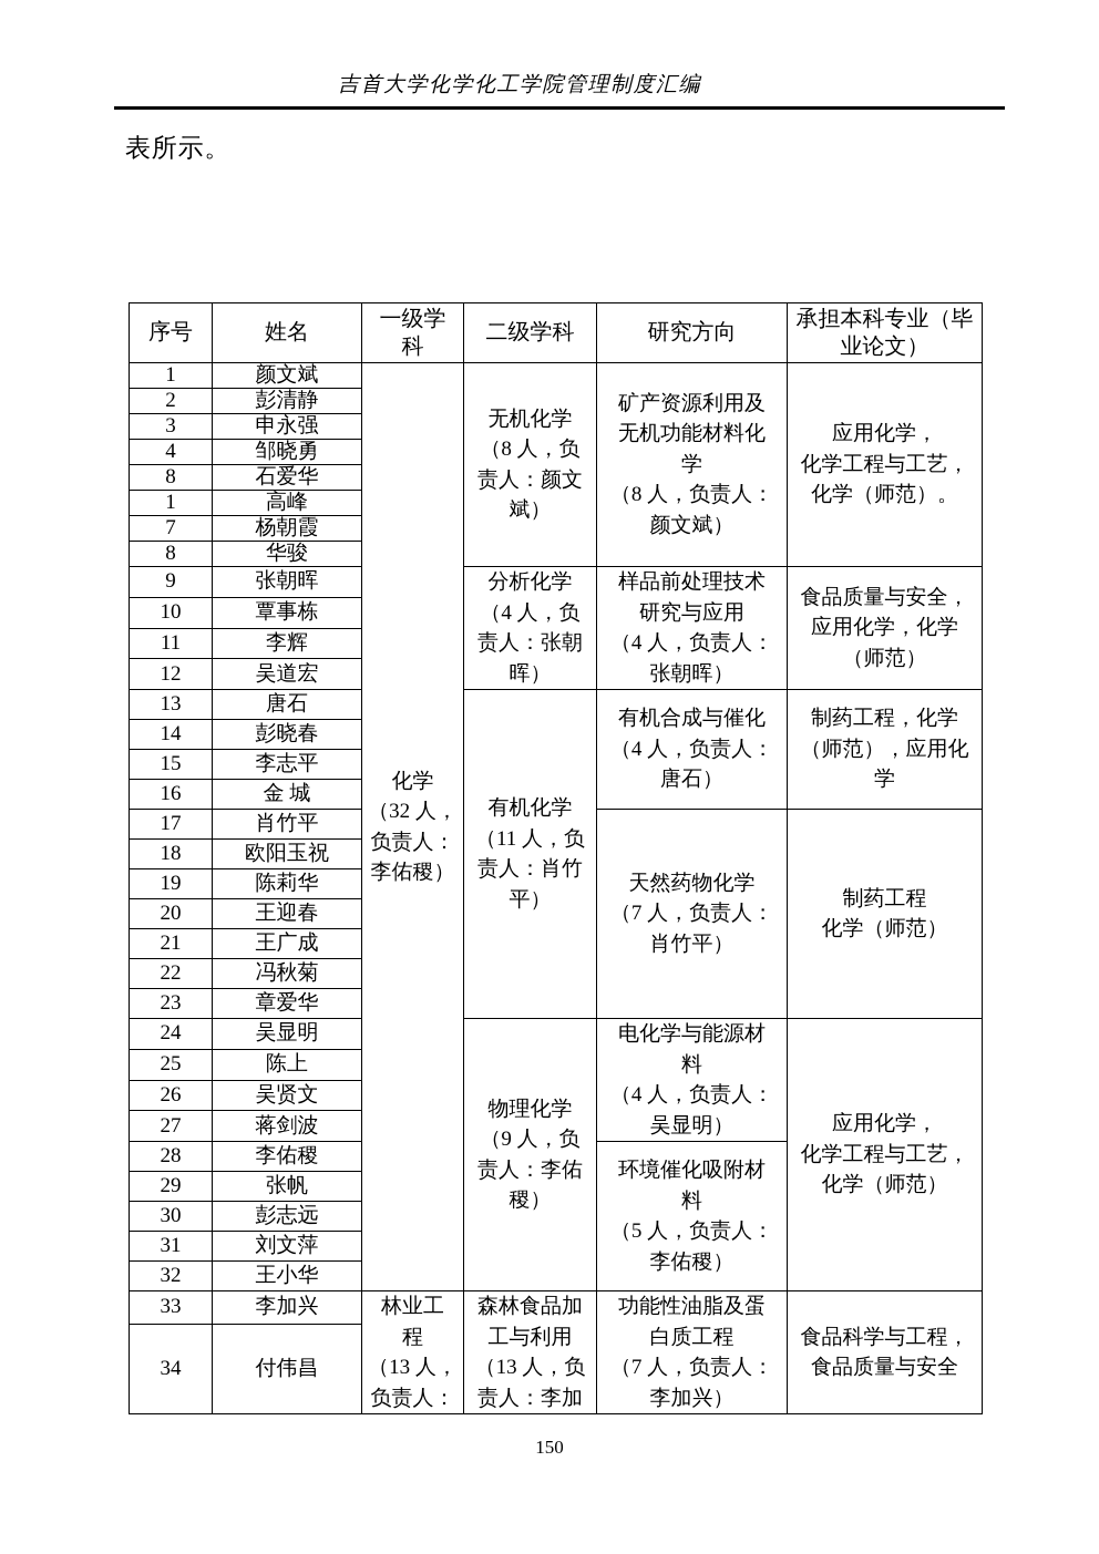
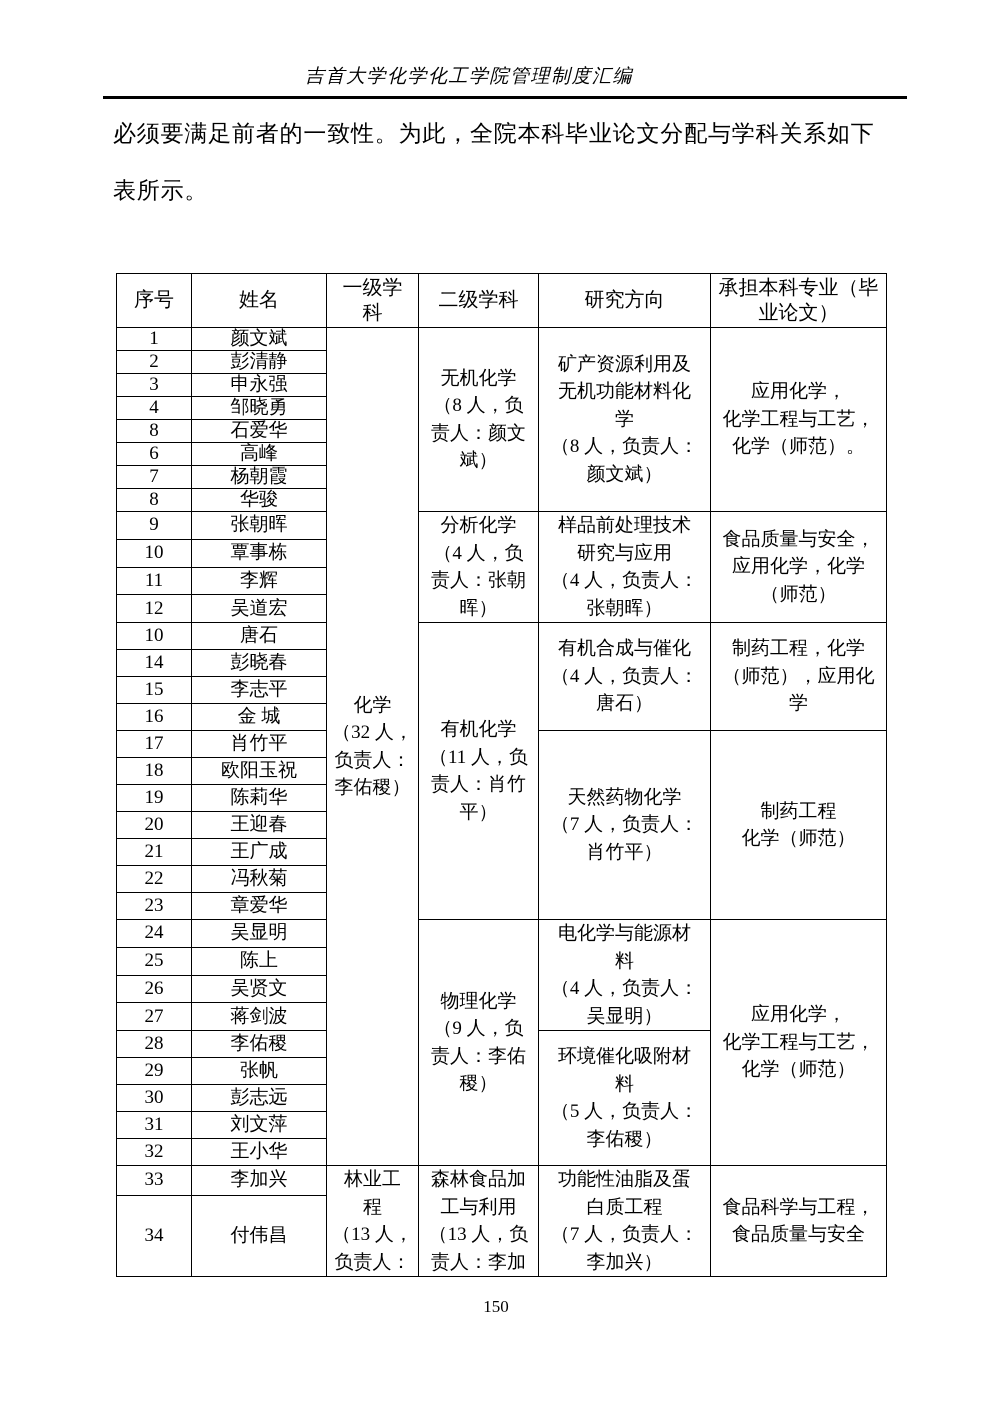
  吉首大学化学化工学院管理制度汇编
+ 必须要满足前者的一致性。为此，全院本科毕业论文分配与学科关系如下
  表所示。
  序号	姓名	一级学 科	二级学科	研究方向	承担本科专业（毕 业论文）
  1	颜文斌	化学 （32 人， 负责人： 李佑稷）	无机化学 （8 人，负 责人：颜文 斌）	矿产资源利用及 无机功能材料化 学 （8 人，负责人： 颜文斌）	应用化学， 化学工程与工艺， 化学（师范）。
  2	彭清静
  3	申永强
  4	邹晓勇
  8	石爱华
- 1	高峰
+ 6	高峰
  7	杨朝霞
  8	华骏
  9	张朝晖	分析化学 （4 人，负 责人：张朝 晖）	样品前处理技术 研究与应用 （4 人，负责人： 张朝晖）	食品质量与安全， 应用化学，化学 （师范）
  10	覃事栋
  11	李辉
  12	吴道宏
- 13	唐石	有机化学 （11 人，负 责人：肖竹 平）	有机合成与催化 （4 人，负责人： 唐石）	制药工程，化学 （师范），应用化 学
+ 10	唐石	有机化学 （11 人，负 责人：肖竹 平）	有机合成与催化 （4 人，负责人： 唐石）	制药工程，化学 （师范），应用化 学
  14	彭晓春
  15	李志平
  16	金 城
  17	肖竹平	天然药物化学 （7 人，负责人： 肖竹平）	制药工程 化学（师范）
  18	欧阳玉祝
  19	陈莉华
  20	王迎春
  21	王广成
  22	冯秋菊
  23	章爱华
  24	吴显明	物理化学 （9 人，负 责人：李佑 稷）	电化学与能源材 料 （4 人，负责人： 吴显明）	应用化学， 化学工程与工艺， 化学（师范）
  25	陈上
  26	吴贤文
  27	蒋剑波
  28	李佑稷	环境催化吸附材 料 （5 人，负责人： 李佑稷）
  29	张帆
  30	彭志远
  31	刘文萍
  32	王小华
  33	李加兴	林业工 程 （13 人， 负责人：	森林食品加 工与利用 （13 人，负 责人：李加	功能性油脂及蛋 白质工程 （7 人，负责人： 李加兴）	食品科学与工程， 食品质量与安全
  34	付伟昌
  150
